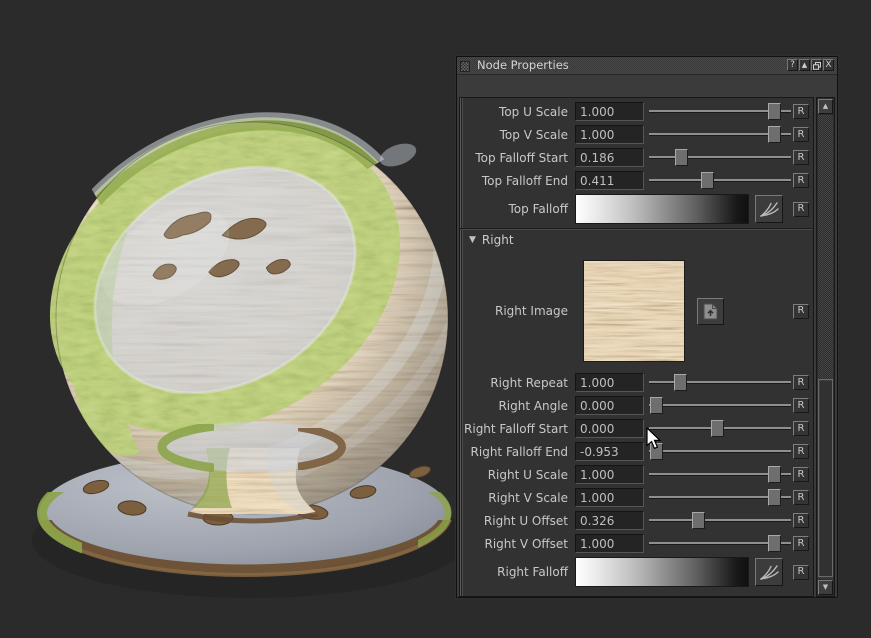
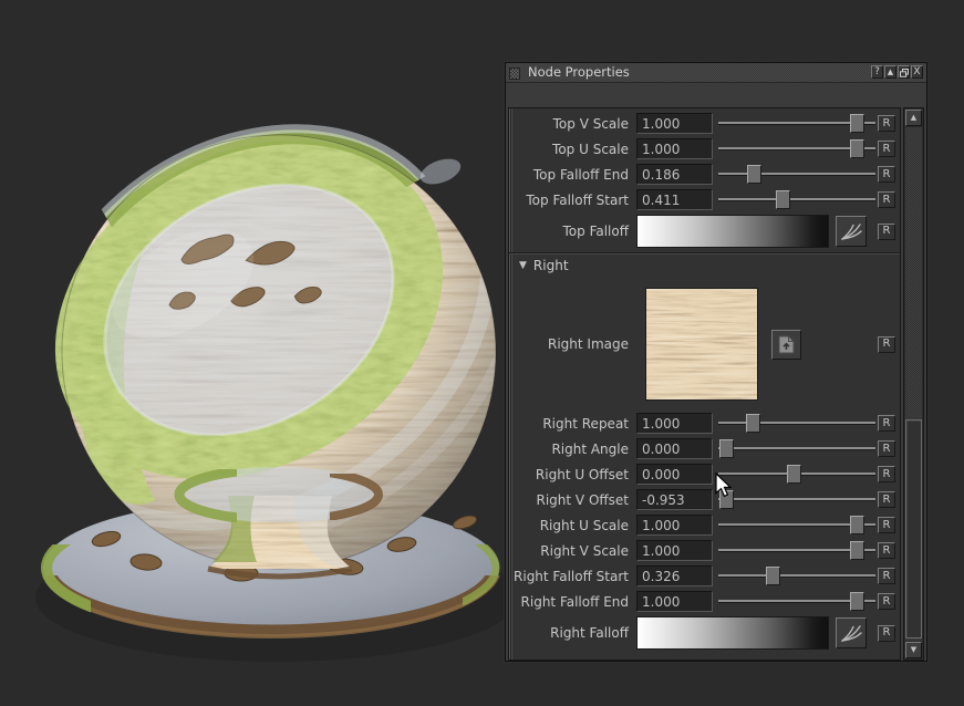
  Node Properties
  ?
  ▲
  X
- Top U Scale
+ Top V Scale
  1.000
  R
- Top V Scale
+ Top U Scale
  1.000
  R
- Top Falloff Start
+ Top Falloff End
  0.186
  R
- Top Falloff End
+ Top Falloff Start
  0.411
  R
  Top Falloff
  R
  ▼
  Right
  Right Image
  R
  Right Repeat
  1.000
  R
  Right Angle
  0.000
  R
- Right Falloff Start
+ Right U Offset
  0.000
  R
- Right Falloff End
+ Right V Offset
  -0.953
  R
  Right U Scale
  1.000
  R
  Right V Scale
  1.000
  R
- Right U Offset
+ Right Falloff Start
  0.326
  R
- Right V Offset
+ Right Falloff End
  1.000
  R
  Right Falloff
  R
  ▲
  ▼
